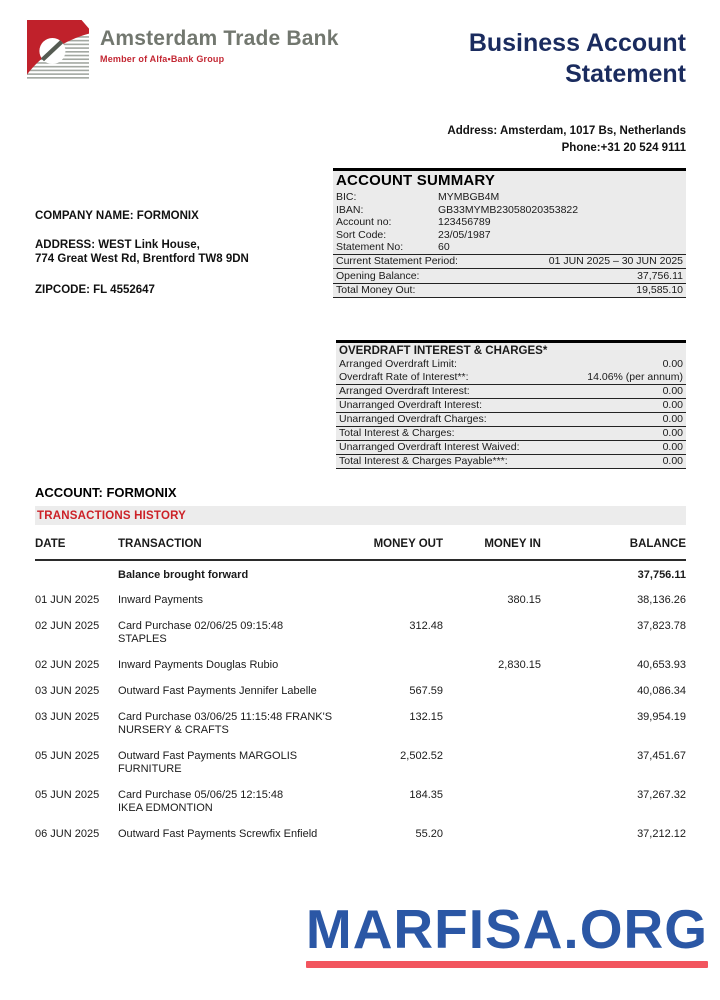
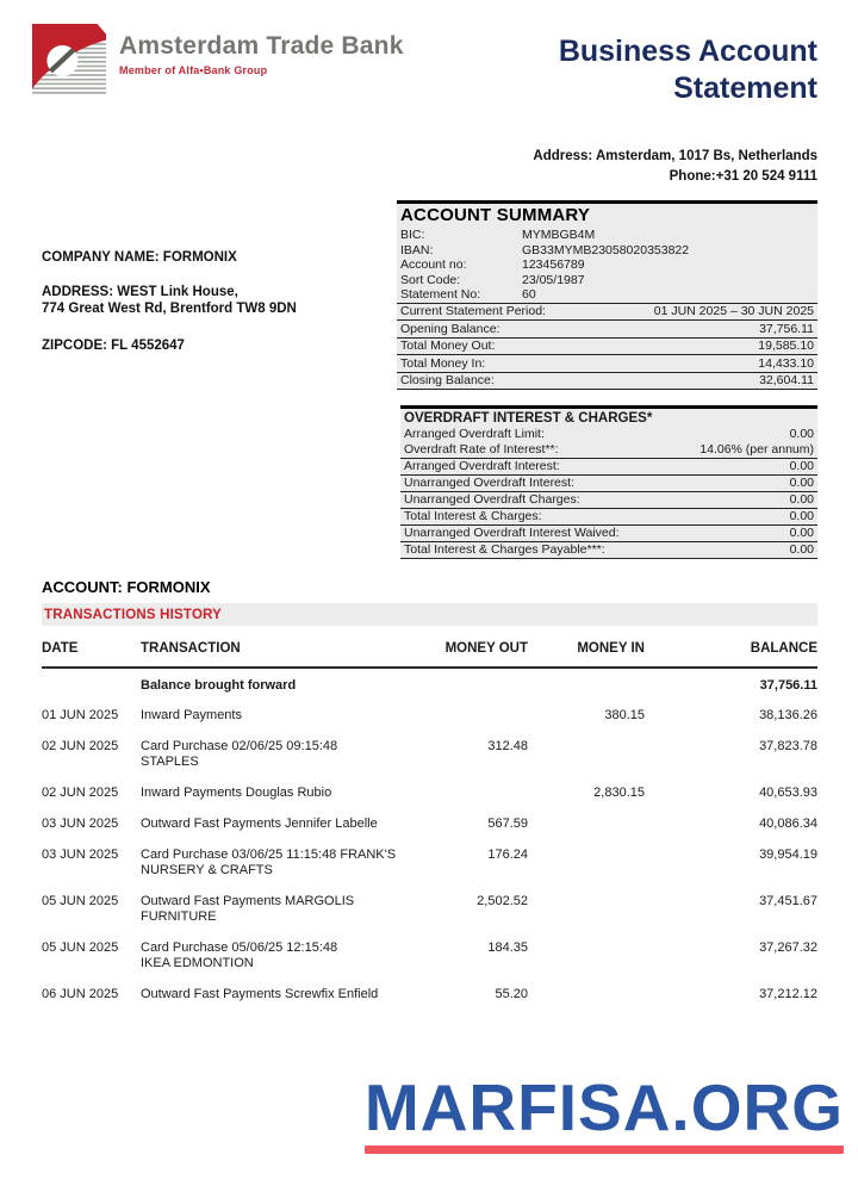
  Amsterdam Trade Bank
  Member of Alfa•Bank Group
  Business Account
  Statement
  Address: Amsterdam, 1017 Bs, Netherlands
  Phone:+31 20 524 9111
  COMPANY NAME: FORMONIX
  ADDRESS: WEST Link House,
  774 Great West Rd, Brentford TW8 9DN
  ZIPCODE: FL 4552647
  ACCOUNT SUMMARY
  BIC:
  MYMBGB4M
  IBAN:
  GB33MYMB23058020353822
  Account no:
  123456789
  Sort Code:
  23/05/1987
  Statement No:
  60
  Current Statement Period:
  01 JUN 2025 – 30 JUN 2025
  Opening Balance:
  37,756.11
  Total Money Out:
  19,585.10
+ Total Money In:
+ 14,433.10
+ Closing Balance:
+ 32,604.11
  OVERDRAFT INTEREST & CHARGES*
  Arranged Overdraft Limit:
  0.00
  Overdraft Rate of Interest**:
  14.06% (per annum)
  Arranged Overdraft Interest:
  0.00
  Unarranged Overdraft Interest:
  0.00
  Unarranged Overdraft Charges:
  0.00
  Total Interest & Charges:
  0.00
  Unarranged Overdraft Interest Waived:
  0.00
  Total Interest & Charges Payable***:
  0.00
  ACCOUNT: FORMONIX
  TRANSACTIONS HISTORY
  DATE
  TRANSACTION
  MONEY OUT
  MONEY IN
  BALANCE
  Balance brought forward
  37,756.11
  01 JUN 2025
  Inward Payments
  380.15
  38,136.26
  02 JUN 2025
  Card Purchase 02/06/25 09:15:48
  STAPLES
  312.48
  37,823.78
  02 JUN 2025
  Inward Payments Douglas Rubio
  2,830.15
  40,653.93
  03 JUN 2025
  Outward Fast Payments Jennifer Labelle
  567.59
  40,086.34
  03 JUN 2025
  Card Purchase 03/06/25 11:15:48 FRANK'S
  NURSERY & CRAFTS
- 132.15
+ 176.24
  39,954.19
  05 JUN 2025
  Outward Fast Payments MARGOLIS
  FURNITURE
  2,502.52
  37,451.67
  05 JUN 2025
  Card Purchase 05/06/25 12:15:48
  IKEA EDMONTION
  184.35
  37,267.32
  06 JUN 2025
  Outward Fast Payments Screwfix Enfield
  55.20
  37,212.12
  MARFISA.ORG
